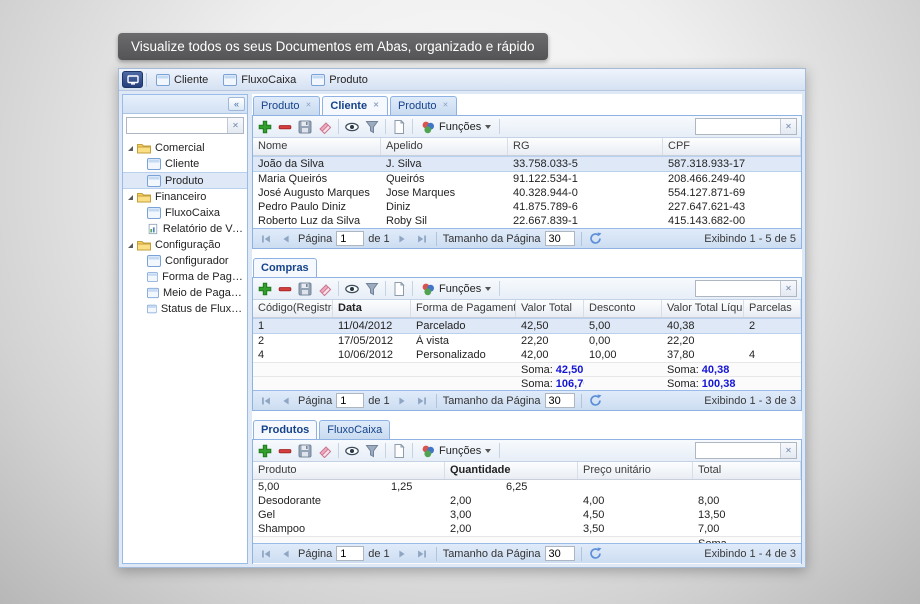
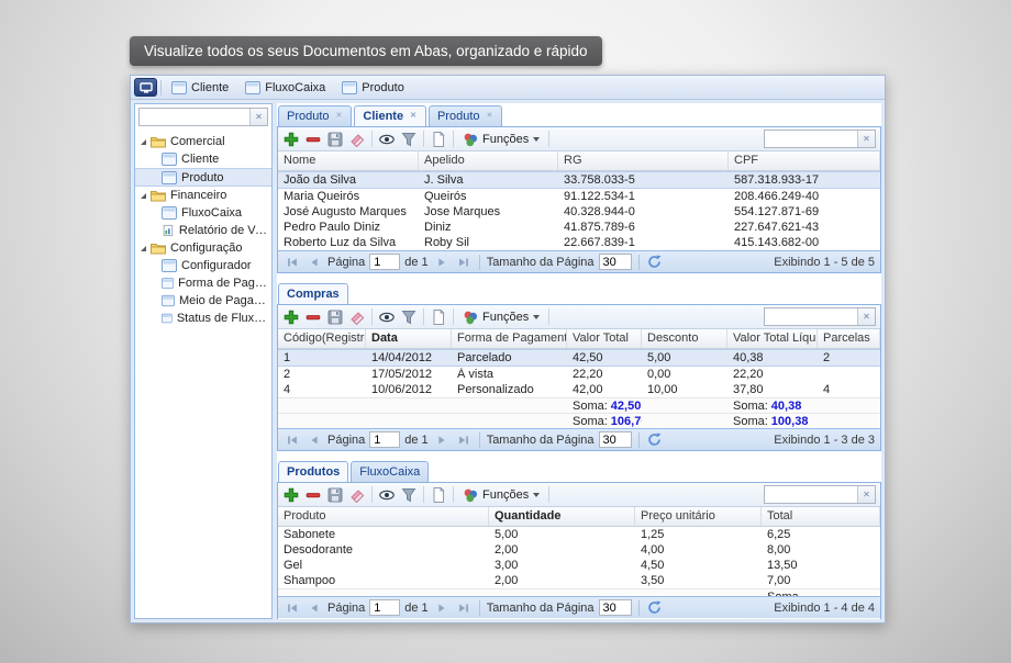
  Visualize todos os seus Documentos em Abas, organizado e rápido
  Cliente
  FluxoCaixa
  Produto
- «
  ✕
  Comercial
  Cliente
  Produto
  Financeiro
  FluxoCaixa
  Relatório de Ven
  Configuração
  Configurador
  Forma de Pagam
  Meio de Pagame
  Status de Fluxo d
  Produto
  Cliente
  Produto
  Funções
  ✕
  Nome
  Apelido
  RG
  CPF
  João da Silva
  J. Silva
  33.758.033-5
  587.318.933-17
  Maria Queirós
  Queirós
  91.122.534-1
  208.466.249-40
  José Augusto Marques
  Jose Marques
  40.328.944-0
  554.127.871-69
  Pedro Paulo Diniz
  Diniz
  41.875.789-6
  227.647.621-43
  Roberto Luz da Silva
  Roby Sil
  22.667.839-1
  415.143.682-00
  Página
  1
  de 1
  Tamanho da Página
  30
  Exibindo 1 - 5 de 5
  Compras
  Funções
  ✕
  Código(Registr
  Data
  Forma de Pagament
  Valor Total
  Desconto
  Valor Total Líqui
  Parcelas
  1
- 11/04/2012
+ 14/04/2012
  Parcelado
  42,50
  5,00
  40,38
  2
  2
  17/05/2012
  À vista
  22,20
  0,00
  22,20
  4
  10/06/2012
  Personalizado
  42,00
  10,00
  37,80
  4
  Soma: 42,50
  Soma: 40,38
  Soma: 106,7
  Soma: 100,38
  Página
  1
  de 1
  Tamanho da Página
  30
  Exibindo 1 - 3 de 3
  Produtos
  FluxoCaixa
  Funções
  ✕
  Produto
  Quantidade
  Preço unitário
  Total
+ Sabonete
  5,00
  1,25
  6,25
  Desodorante
  2,00
  4,00
  8,00
  Gel
  3,00
  4,50
  13,50
  Shampoo
  2,00
  3,50
  7,00
  Página
  1
  de 1
  Tamanho da Página
  30
- Exibindo 1 - 4 de 3
+ Exibindo 1 - 4 de 4
